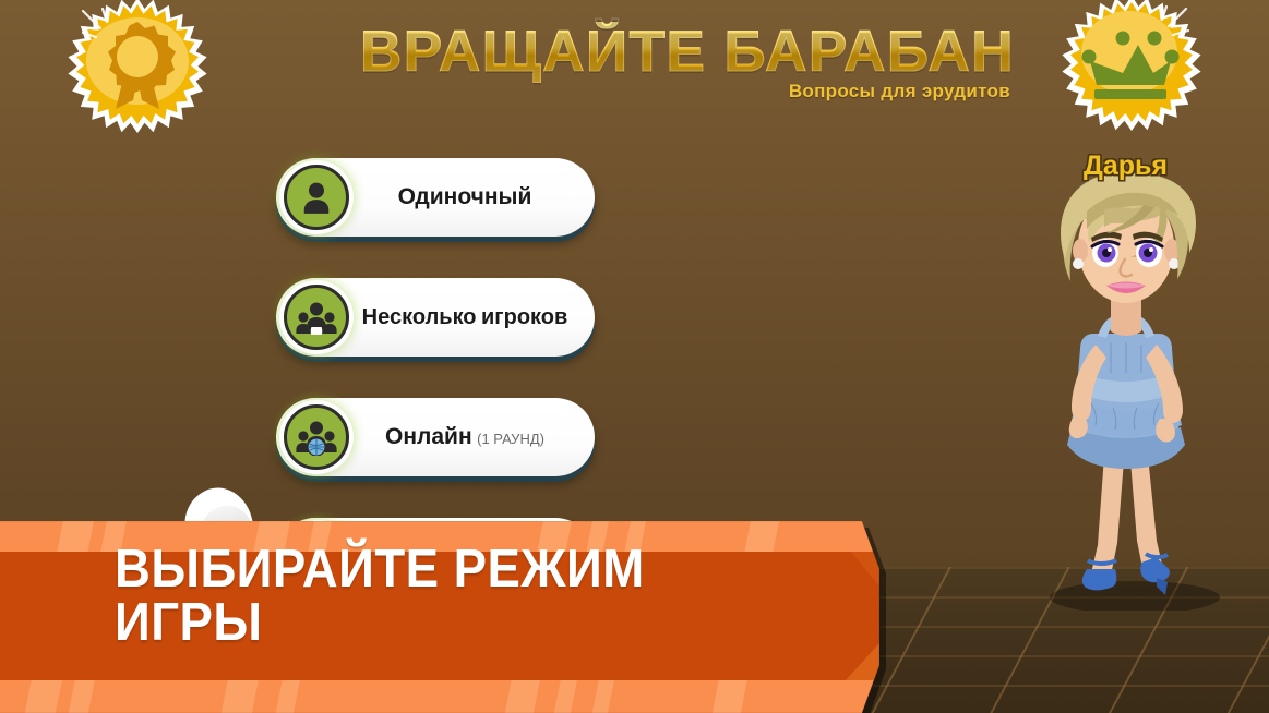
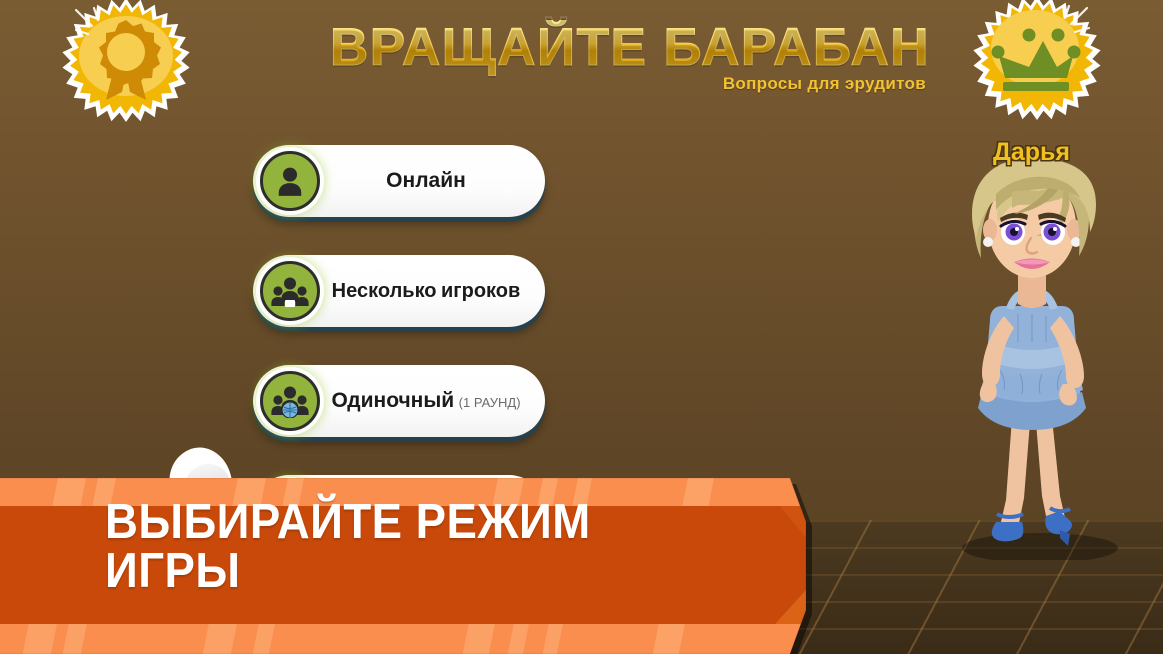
  ВРАЩАЙТЕ БАРАБАН
  Вопросы для эрудитов
- Одиночный
+ Онлайн
  Несколько игроков
- Онлайн (1 РАУНД)
+ Одиночный (1 РАУНД)
  Дарья
  ВЫБИРАЙТЕ РЕЖИМ
  ИГРЫ
